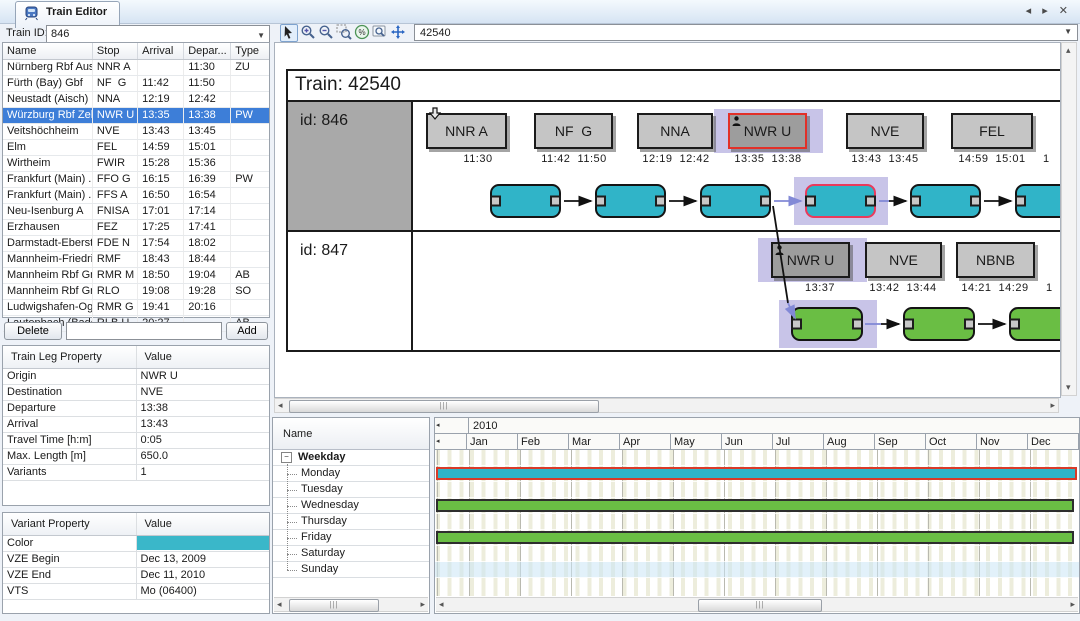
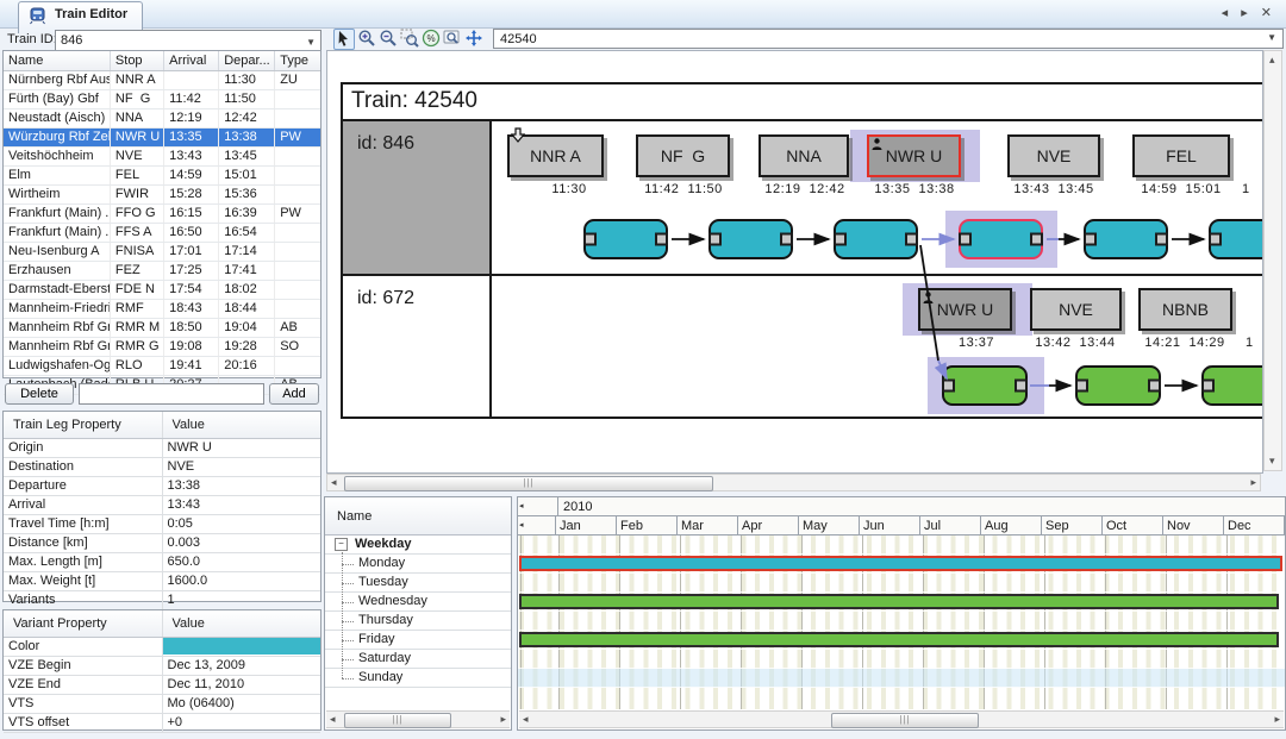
  Train Editor
  ◂ ▸ ✕
  Train ID
  846
  ▼
  Name
  Stop
  Arrival
  Depar...
  Type
  Nürnberg Rbf Aus
  NNR A
  11:30
  ZU
  Fürth (Bay) Gbf
  NF G
  11:42
  11:50
  Neustadt (Aisch) .
  NNA
  12:19
  12:42
  Würzburg Rbf Zel
  NWR U
  13:35
  13:38
  PW
  Veitshöchheim
  NVE
  13:43
  13:45
  Elm
  FEL
  14:59
  15:01
  Wirtheim
  FWIR
  15:28
  15:36
  Frankfurt (Main) ..
  FFO G
  16:15
  16:39
  PW
  Frankfurt (Main) ..
  FFS A
  16:50
  16:54
  Neu-Isenburg A
  FNISA
  17:01
  17:14
  Erzhausen
  FEZ
  17:25
  17:41
  Darmstadt-Eberst
  FDE N
  17:54
  18:02
  Mannheim-Friedri
  RMF
  18:43
  18:44
  Mannheim Rbf Gr
  RMR M
  18:50
  19:04
  AB
  Mannheim Rbf Gr
- RLO
+ RMR G
  19:08
  19:28
  SO
  Ludwigshafen-Og
- RMR G
+ RLO
  19:41
  20:16
  Delete
  Add
  Train Leg Property
  Value
  Origin
  NWR U
  Destination
  NVE
  Departure
  13:38
  Arrival
  13:43
  Travel Time [h:m]
  0:05
+ Distance [km]
+ 0.003
  Max. Length [m]
  650.0
+ Max. Weight [t]
+ 1600.0
  Variants
  1
  Variant Property
  Value
  Color
  VZE Begin
  Dec 13, 2009
  VZE End
  Dec 11, 2010
  VTS
  Mo (06400)
+ VTS offset
+ +0
  %
  42540
  ▼
  Train: 42540
  id: 846
- id: 847
+ id: 672
  NNR A
  NF G
  NNA
  NWR U
  NVE
  FEL
  11:30
  11:42 11:50
  12:19 12:42
  13:35 13:38
  13:43 13:45
  14:59 15:01
  1
  NWR U
  NVE
  NBNB
  13:37
  13:42 13:44
  14:21 14:29
  1
  ▴
  ▾
  ◂
  |||
  ▸
  Name
  − Weekday
  Monday
  Tuesday
  Wednesday
  Thursday
  Friday
  Saturday
  Sunday
  ◂
  |||
  ▸
  2010
  Jan
  Feb
  Mar
  Apr
  May
  Jun
  Jul
  Aug
  Sep
  Oct
  Nov
  Dec
  ◂
  |||
  ▸
